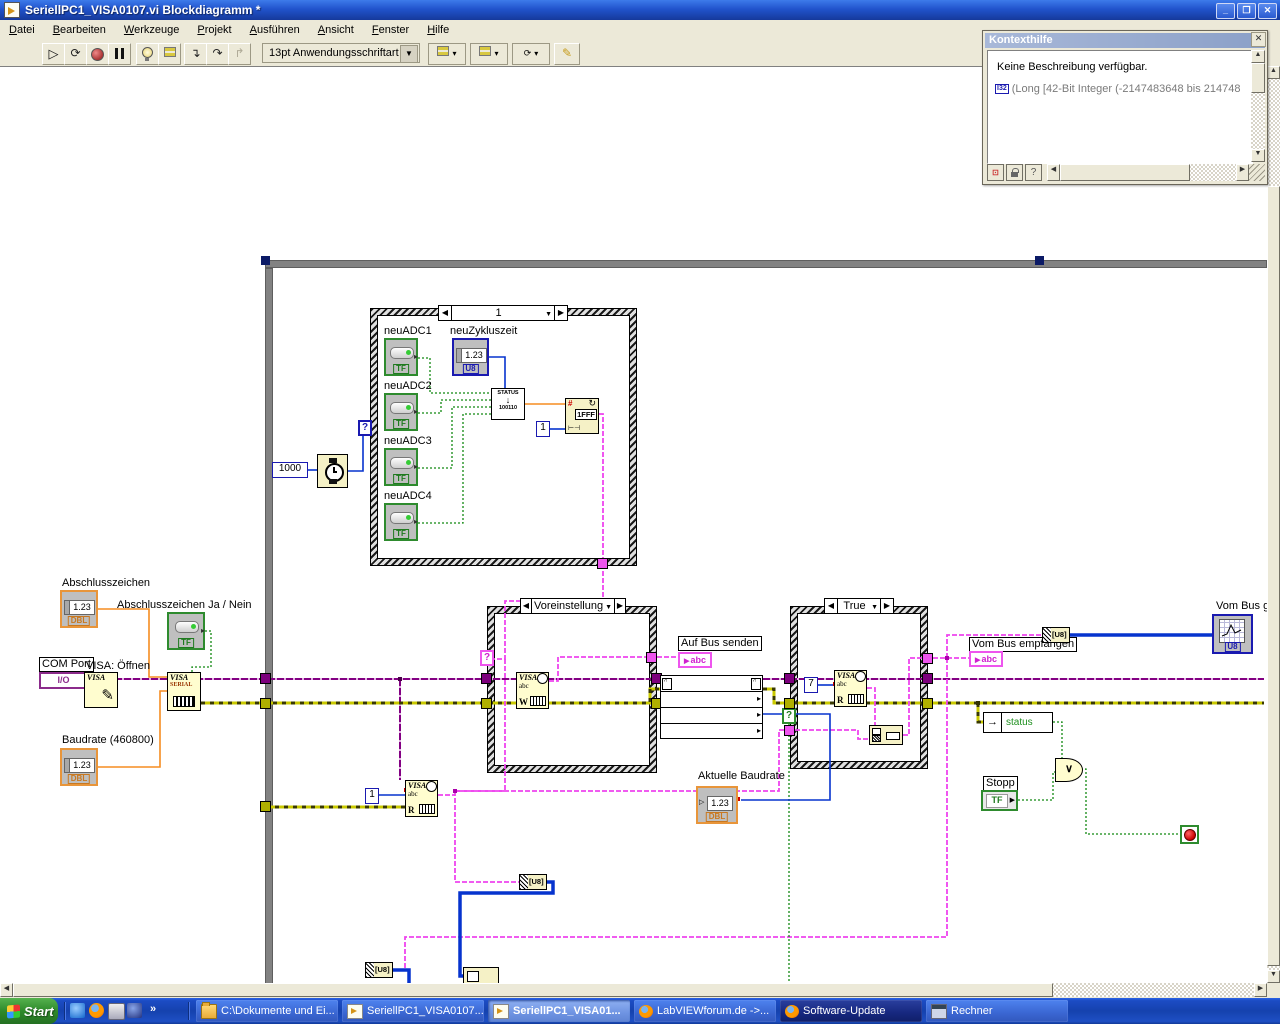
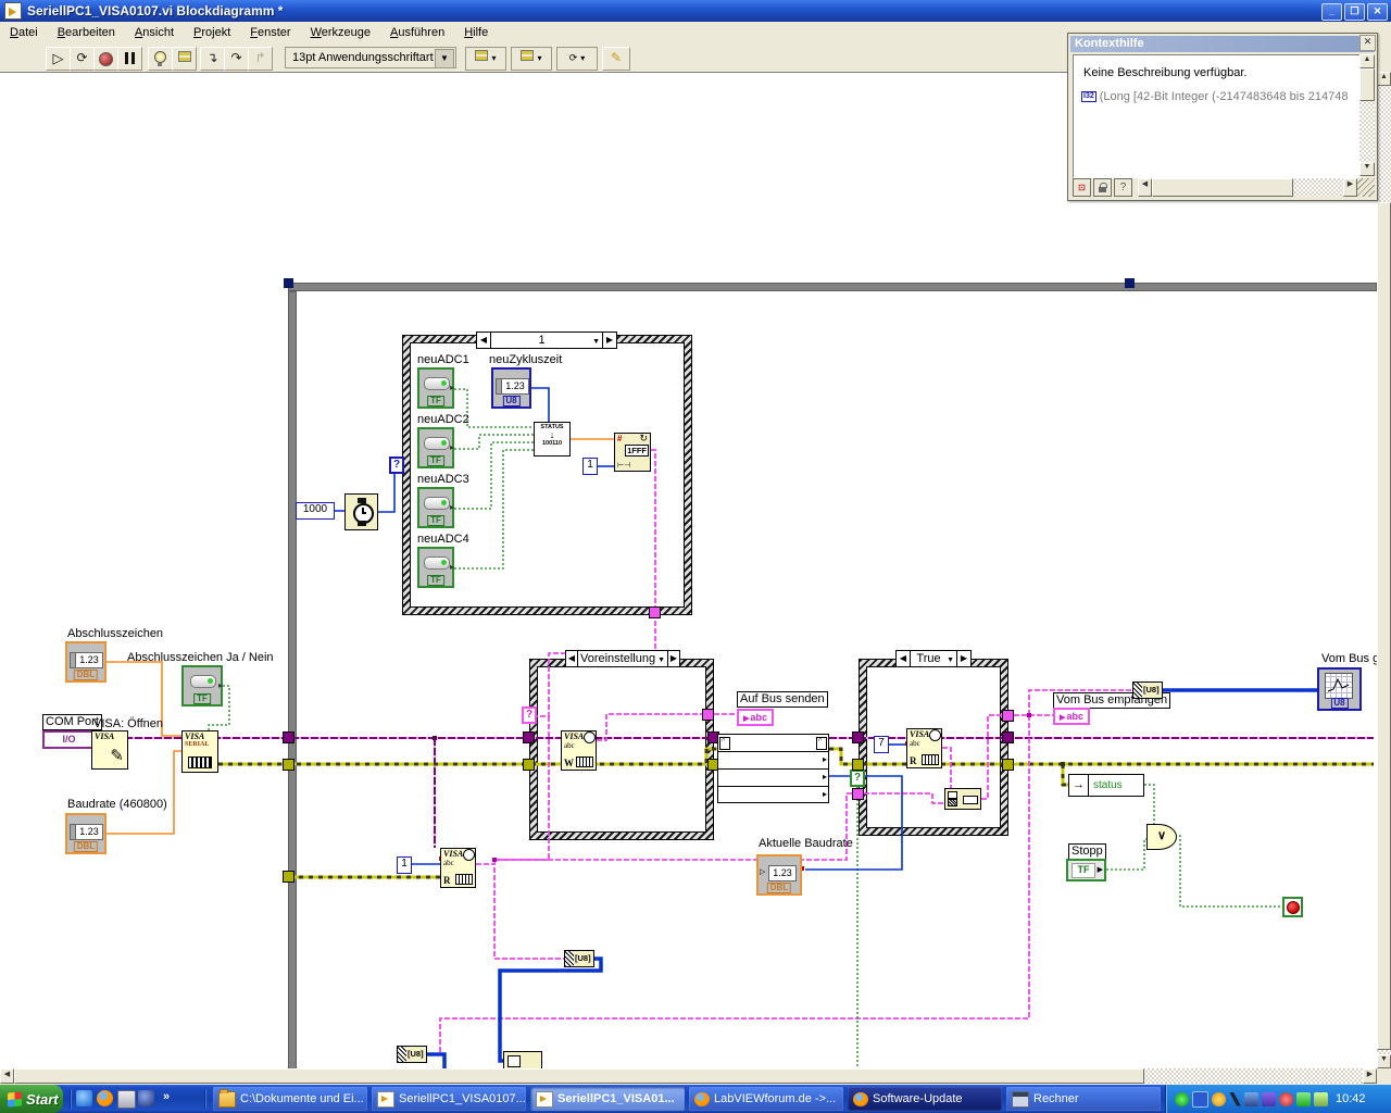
  SeriellPC1_VISA0107.vi Blockdiagramm *
  _
  ❐
  ✕
  Datei
  Bearbeiten
- Werkzeuge
+ Ansicht
  Projekt
- Ausführen
+ Fenster
- Ansicht
+ Werkzeuge
- Fenster
+ Ausführen
  Hilfe
  ▷
  ⟳
  ↴
  ↷
  ↱
  13pt Anwendungsschriftart
  ▼
  ⟳
  ✎
  1
  Voreinstellung
  True
  ?
  ?
  ?
  neuADC1
  TF
  neuADC2
  TF
  neuADC3
  TF
  neuADC4
  TF
  neuZykluszeit
  1.23
  U8
  ↓
  #
  ↻
  1FFF
  1
  1000
  Abschlusszeichen
  1.23
  DBL
  Abschlusszeichen Ja / Nein
  TF
  COM Port
  I/O
  VISA: Öffnen
  VISA
  ✎
  VISA
  Baudrate (460800)
  1.23
  DBL
  VISA
  abc
  W
  Auf Bus senden
  abc
  Aktuelle Baudrate
  1.23
  DBL
  7
  VISA
  abc
  R
  Vom Bus empfangen
  [U8]
  abc
  Vom Bus
  U8
  →
  status
  Stopp
  TF
  ∨
  1
  VISA
  abc
  R
  [U8]
  [U8]
  Kontexthilfe
  Keine Beschreibung verfügbar.
  (Long [42-Bit Integer (-2147483648 bis 214748
  ⊡
  ?
  Start
  »
  C:\Dokumente und Ei...
  SeriellPC1_VISA0107...
  SeriellPC1_VISA01...
  LabVIEWforum.de ->...
  Software-Update
  Rechner
+ 10:42
